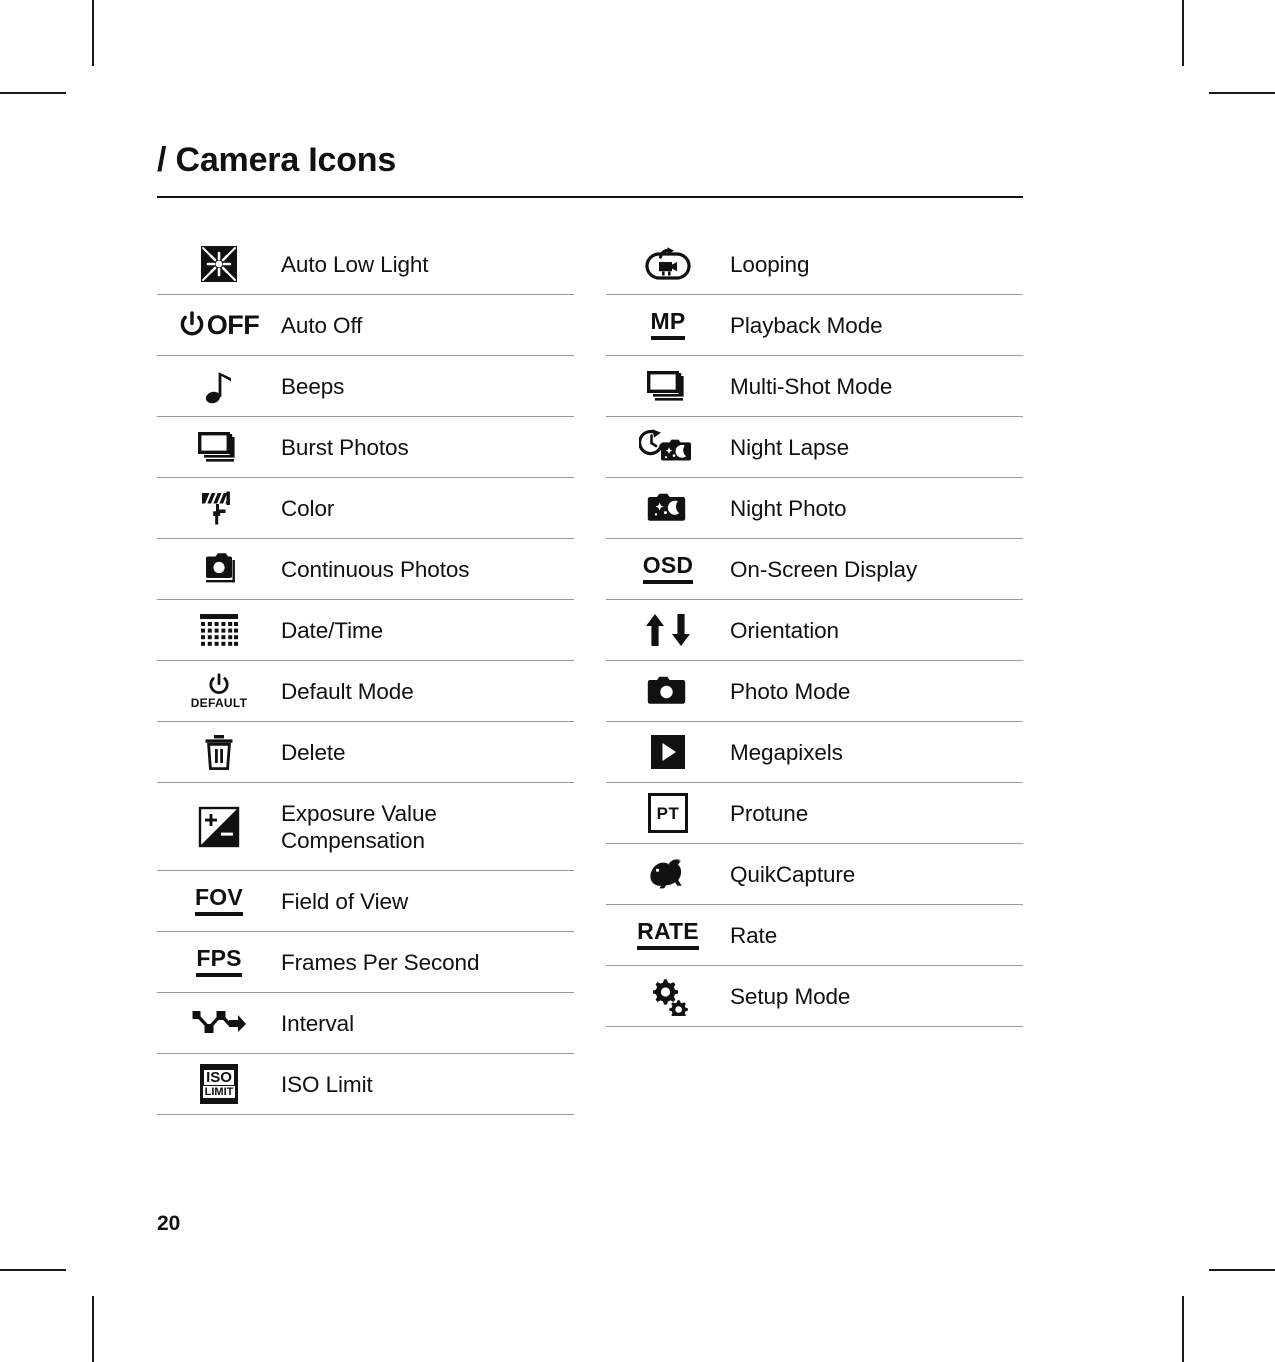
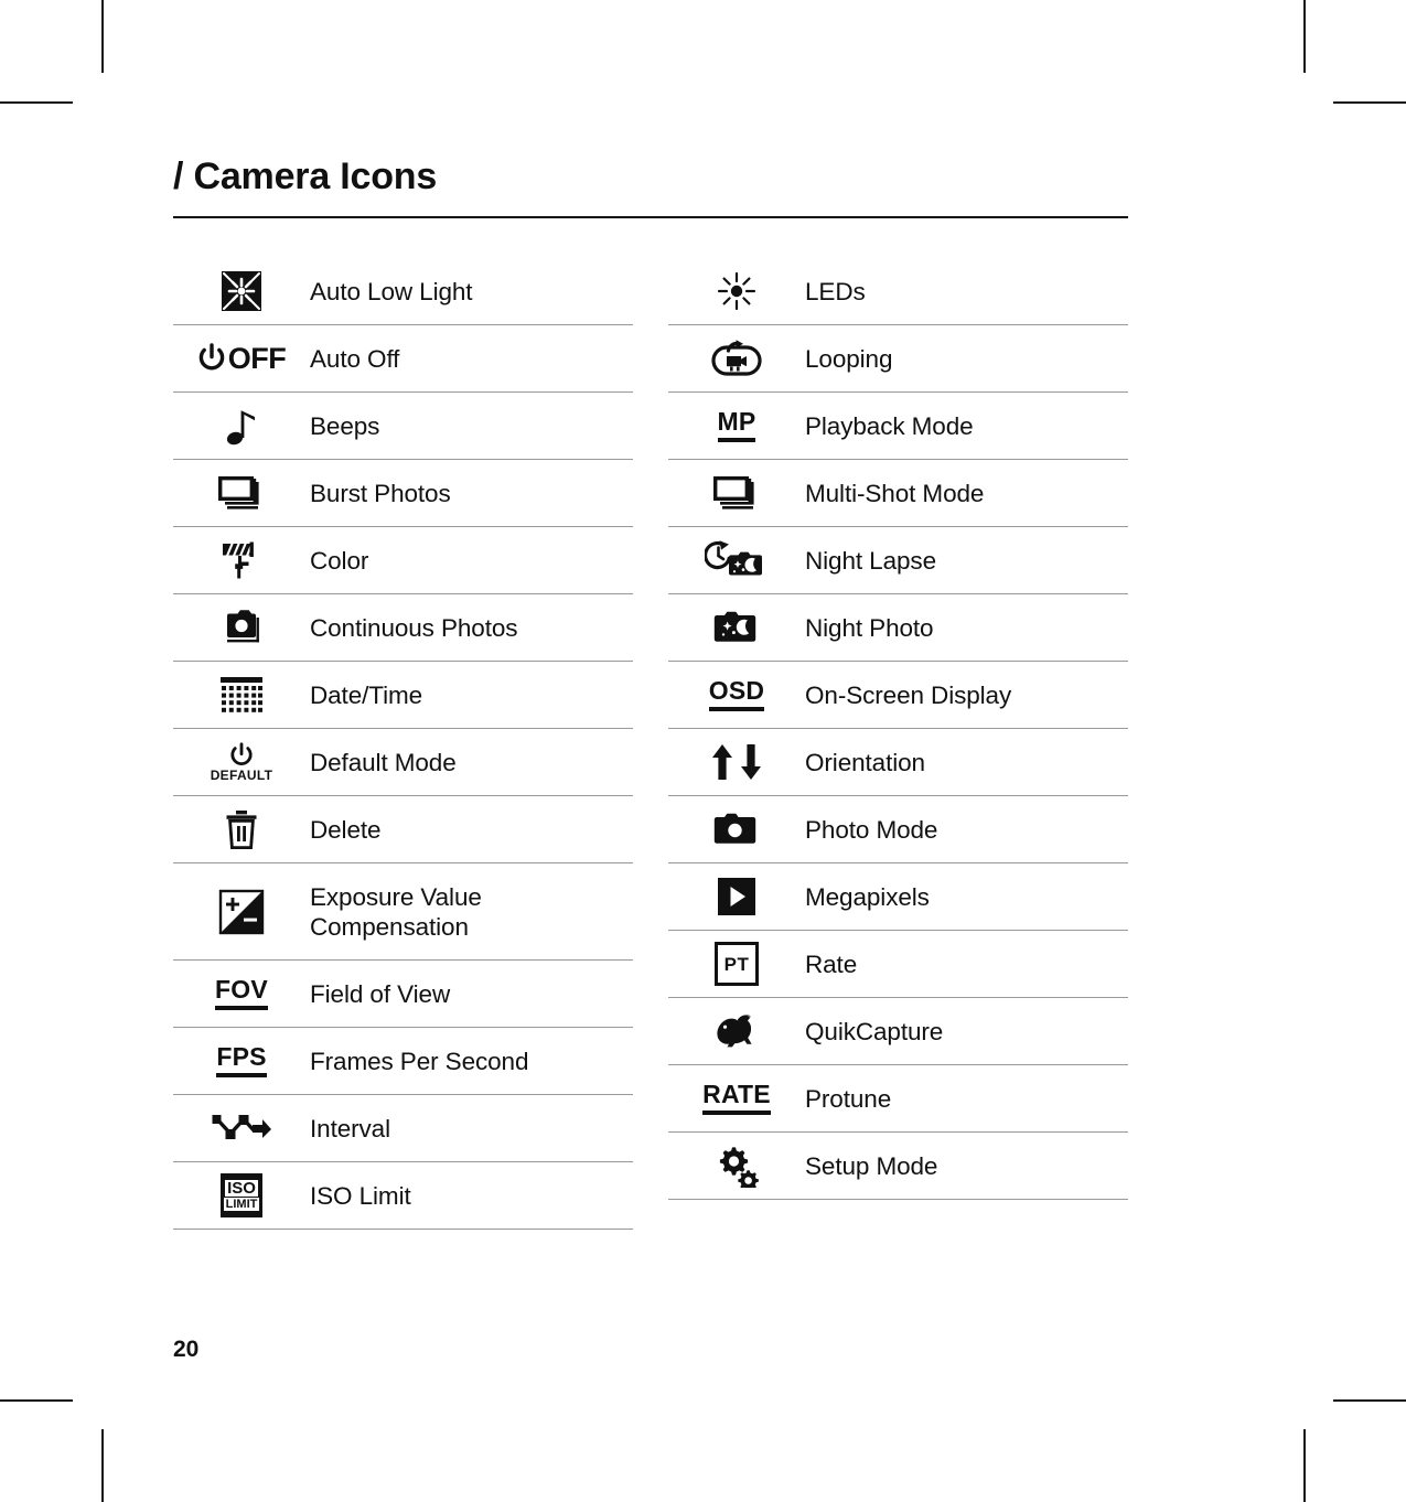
  / Camera Icons
  Auto Low Light
  OFF
  Auto Off
  Beeps
  Burst Photos
  Color
  Continuous Photos
  Date/Time
  DEFAULT
  Default Mode
  Delete
  Exposure Value Compensation
  FOV
  Field of View
  FPS
  Frames Per Second
  Interval
  ISO
  LIMIT
  ISO Limit
+ LEDs
  Looping
  MP
  Playback Mode
  Multi-Shot Mode
  Night Lapse
  Night Photo
  OSD
  On-Screen Display
  Orientation
  Photo Mode
  Megapixels
  PT
- Protune
+ Rate
  QuikCapture
  RATE
- Rate
+ Protune
  Setup Mode
  20
